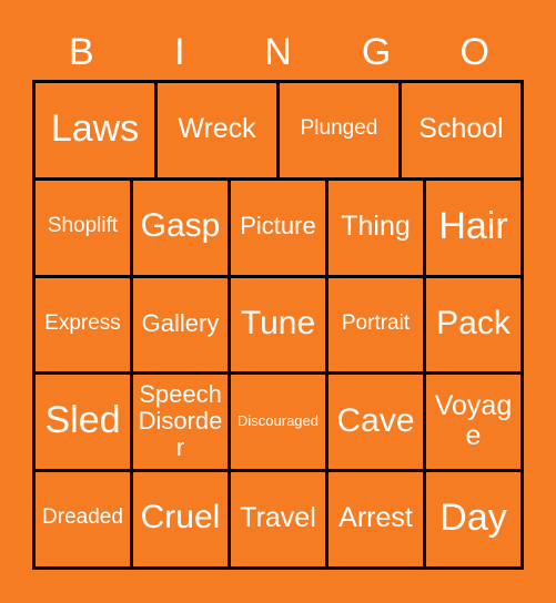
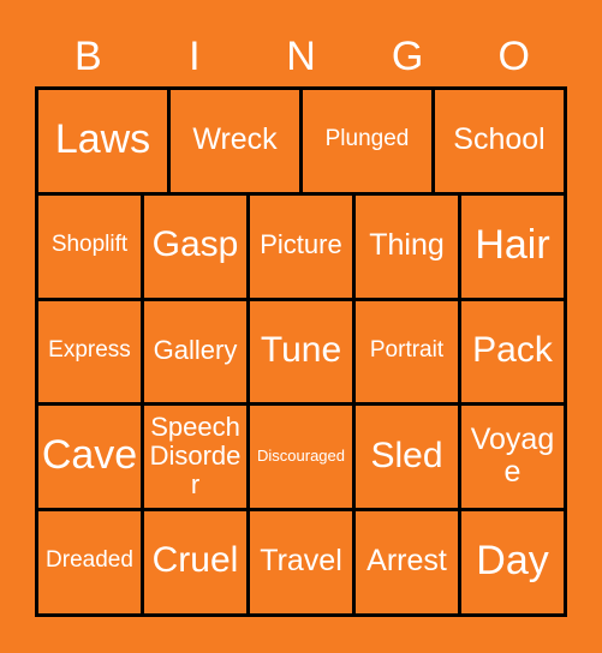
  B
  I
  N
  G
  O
  Laws
  Wreck
  Plunged
  School
  Shoplift
  Gasp
  Picture
  Thing
  Hair
  Express
  Gallery
  Tune
  Portrait
  Pack
- Sled
+ Cave
  Speech Disorder
  Discouraged
- Cave
+ Sled
  Voyage
  Dreaded
  Cruel
  Travel
  Arrest
  Day
